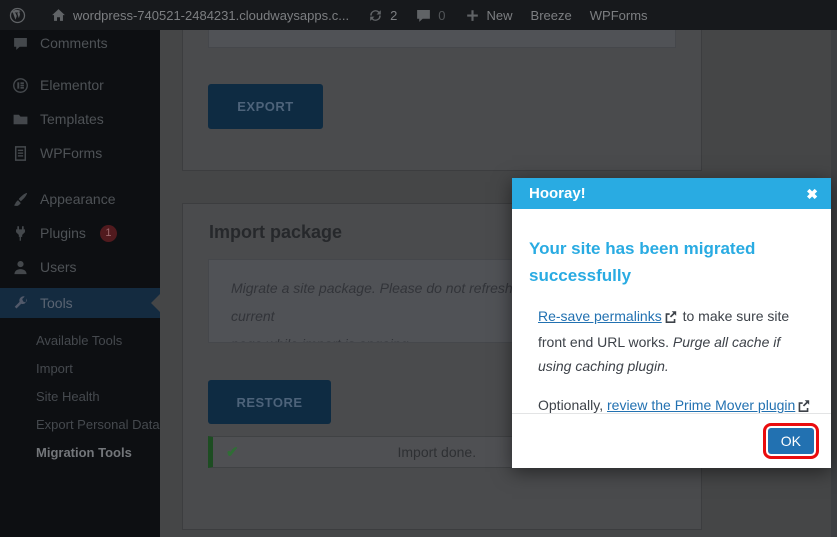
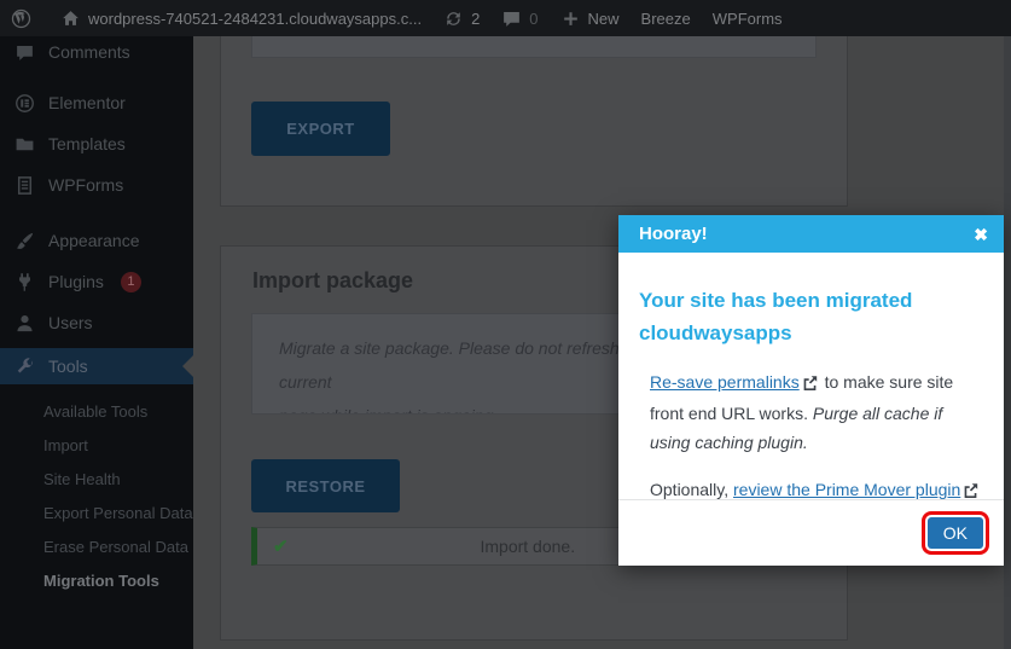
  wordpress-740521-2484231.cloudwaysapps.c...
  2
  0
  New
  Breeze
  WPForms
  Comments
  Elementor
  Templates
  WPForms
  Appearance
  Plugins
  1
  Users
  Tools
  Available Tools
  Import
  Site Health
  Export Personal Data
+ Erase Personal Data
  Migration Tools
  EXPORT
  Import package
  Migrate a site package. Please do not refresh current
  RESTORE
  ✔
  Import done.
  Hooray!
  ✖
- Your site has been migrated successfully
+ Your site has been migrated cloudwaysapps
  Re-save permalinks to make sure site front end URL works. Purge all cache if using caching plugin.
  Optionally, review the Prime Mover plugin
  OK
